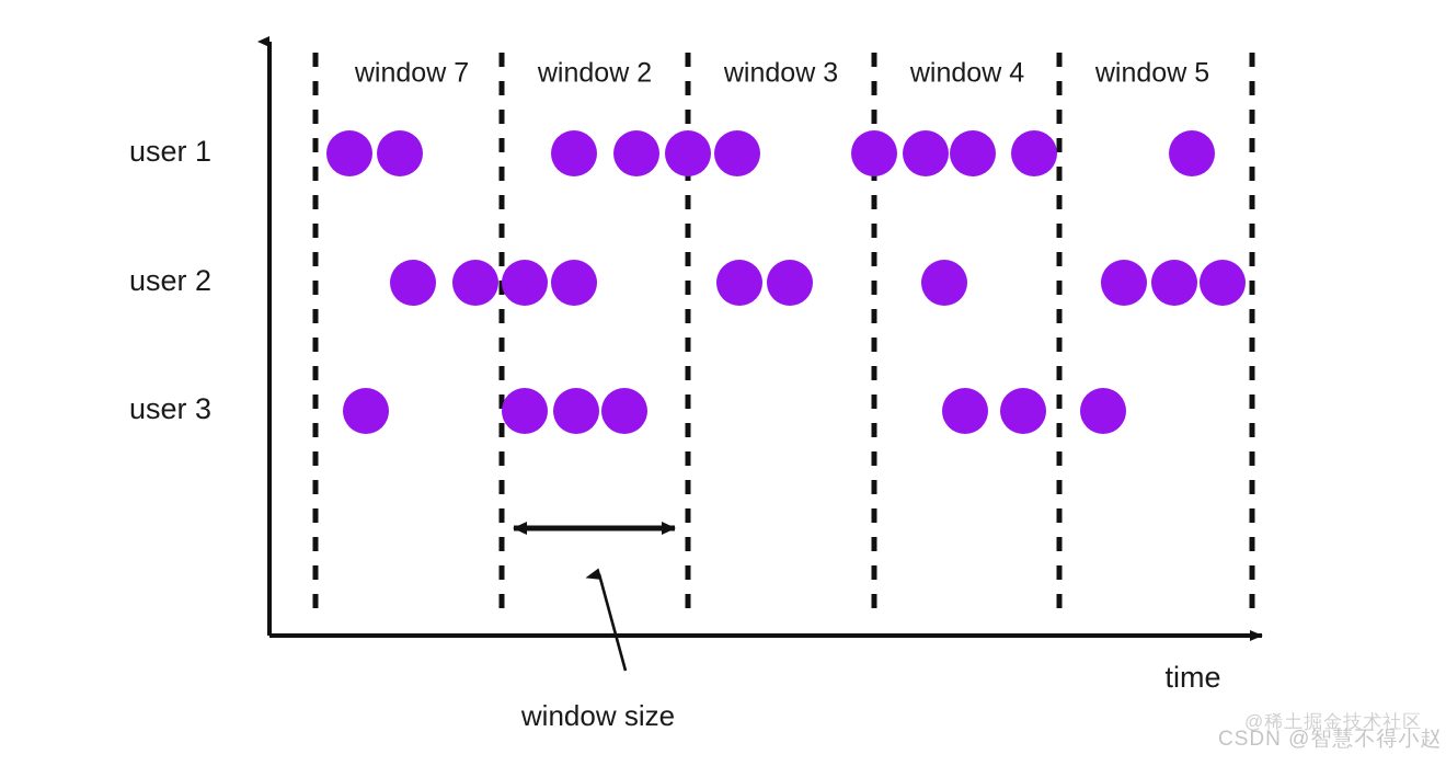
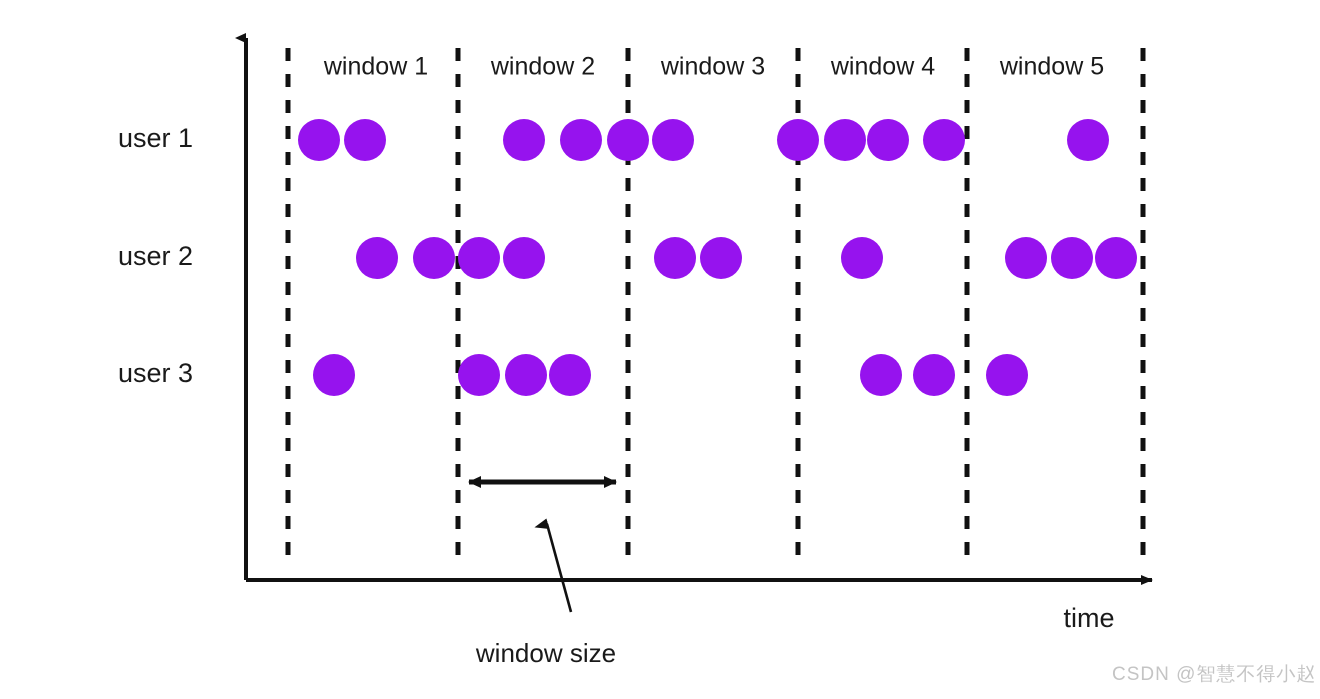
- window 7
+ window 1
  window 2
  window 3
  window 4
  window 5
  user 1
  user 2
  user 3
  window size
  time
- @稀土掘金技术社区
  CSDN @智慧不得小赵
